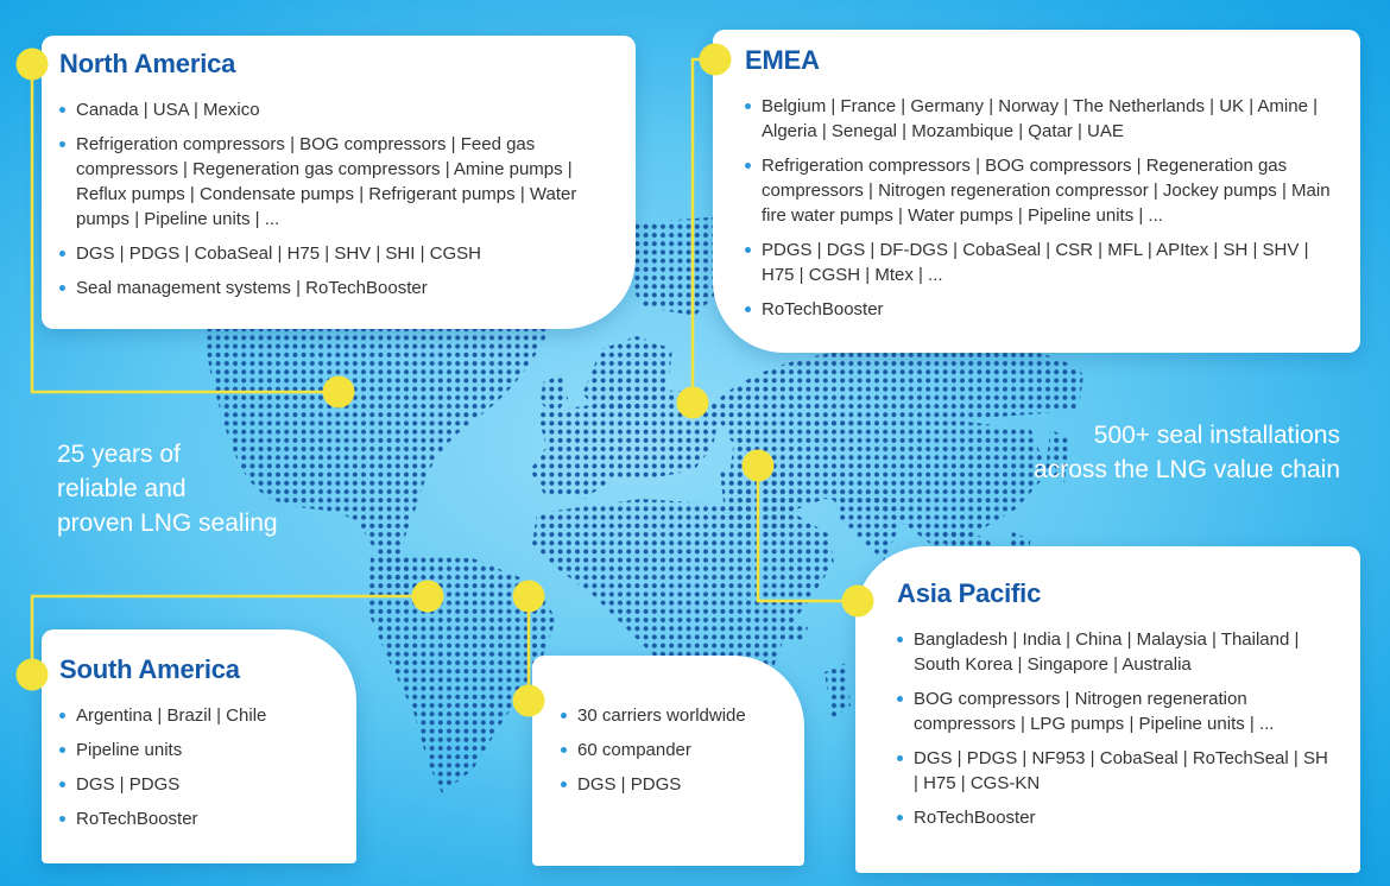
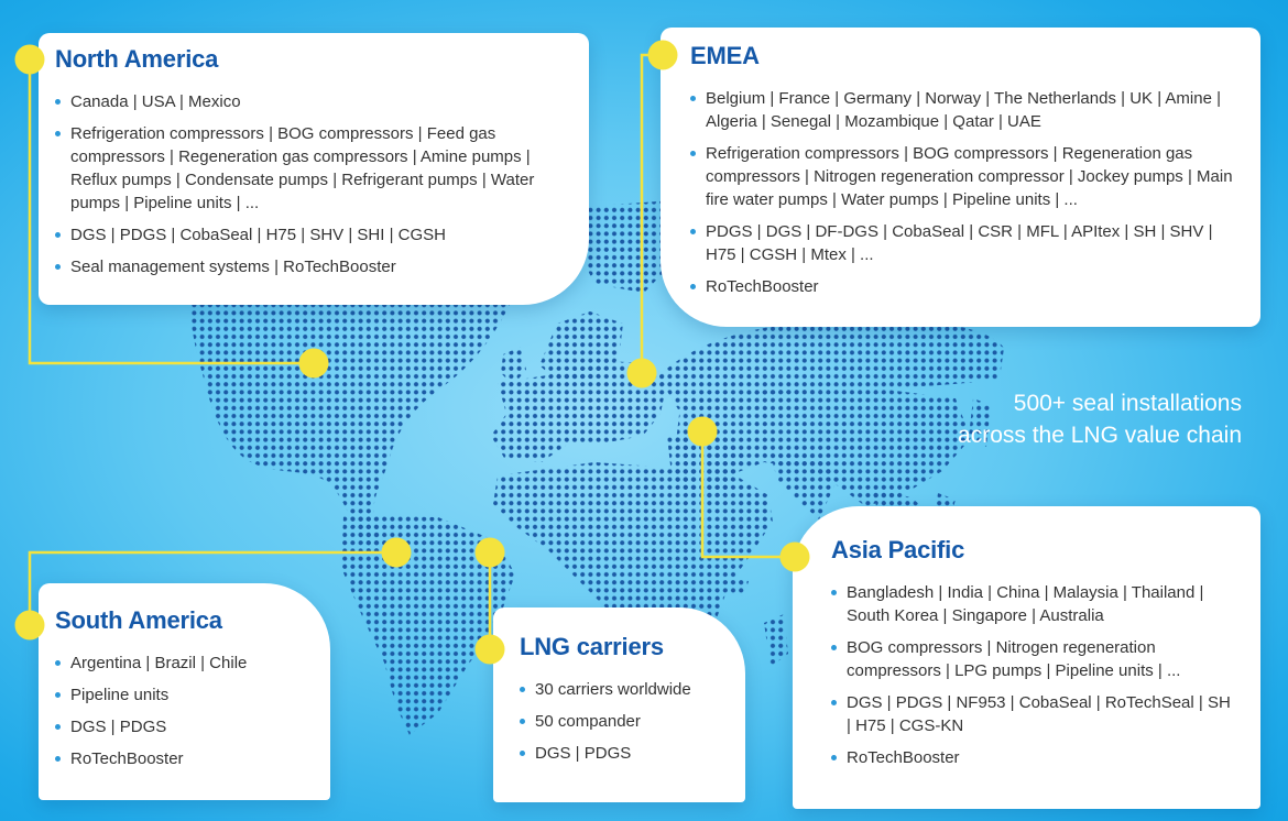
- 25 years of
- reliable and
- proven LNG sealing
  500+ seal installations
  across the LNG value chain
  North America
  Canada | USA | Mexico
  Refrigeration compressors | BOG compressors | Feed gas compressors | Regeneration gas compressors | Amine pumps | Reflux pumps | Condensate pumps | Refrigerant pumps | Water pumps | Pipeline units | ...
  DGS | PDGS | CobaSeal | H75 | SHV | SHI | CGSH
  Seal management systems | RoTechBooster
  EMEA
  Belgium | France | Germany | Norway | The Netherlands | UK | Amine | Algeria | Senegal | Mozambique | Qatar | UAE
  Refrigeration compressors | BOG compressors | Regeneration gas compressors | Nitrogen regeneration compressor | Jockey pumps | Main fire water pumps | Water pumps | Pipeline units | ...
  PDGS | DGS | DF-DGS | CobaSeal | CSR | MFL | APItex | SH | SHV | H75 | CGSH | Mtex | ...
  RoTechBooster
  South America
  Argentina | Brazil | Chile
  Pipeline units
  DGS | PDGS
  RoTechBooster
+ LNG carriers
  30 carriers worldwide
- 60 compander
+ 50 compander
  DGS | PDGS
  Asia Pacific
  Bangladesh | India | China | Malaysia | Thailand | South Korea | Singapore | Australia
  BOG compressors | Nitrogen regeneration compressors | LPG pumps | Pipeline units | ...
  DGS | PDGS | NF953 | CobaSeal | RoTechSeal | SH | H75 | CGS-KN
  RoTechBooster
